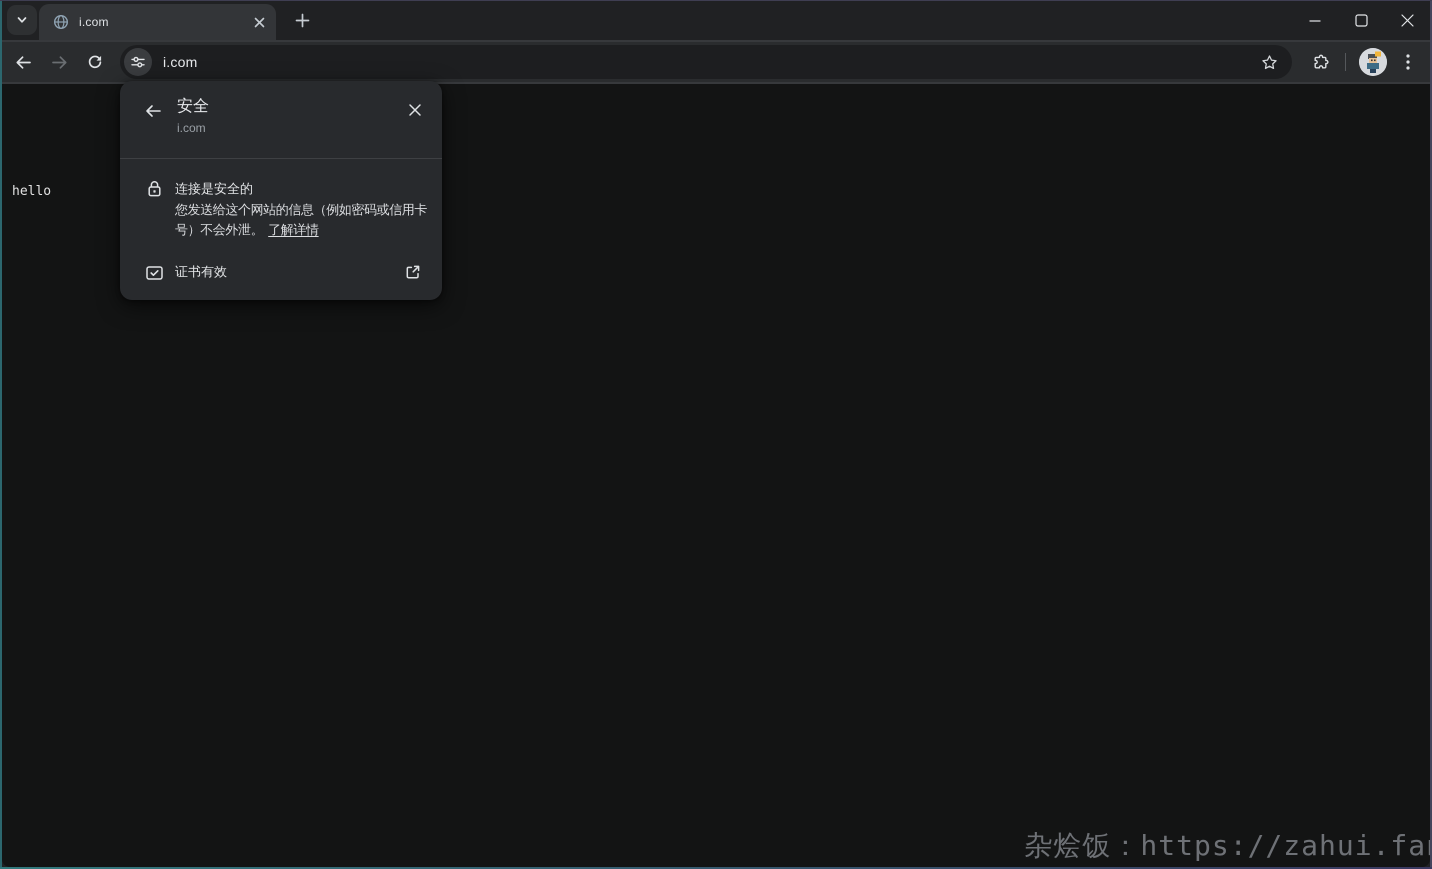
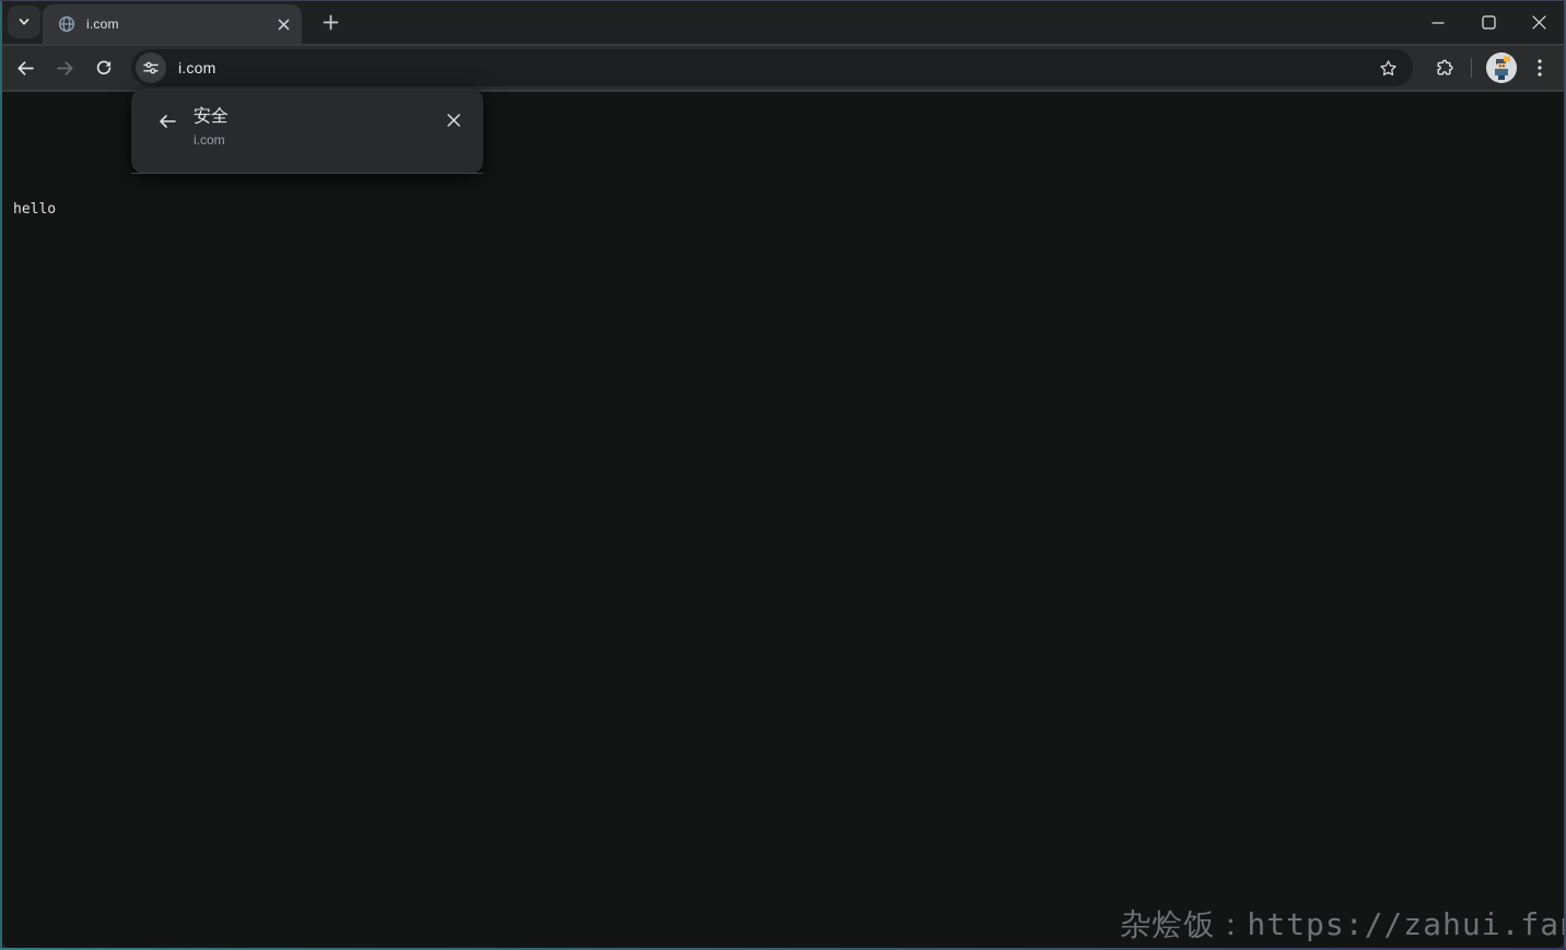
  i.com
  i.com
  hello
  杂烩饭：https://zahui.fa
  安全
  i.com
- 连接是安全的
- 您发送给这个网站的信息（例如密码或信用卡号）不会外泄。 了解详情
- 证书有效
